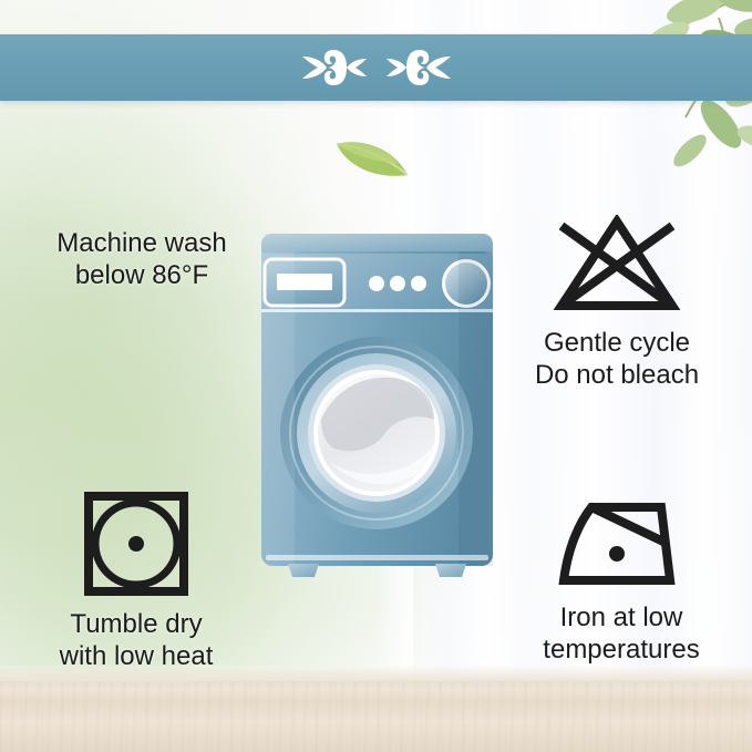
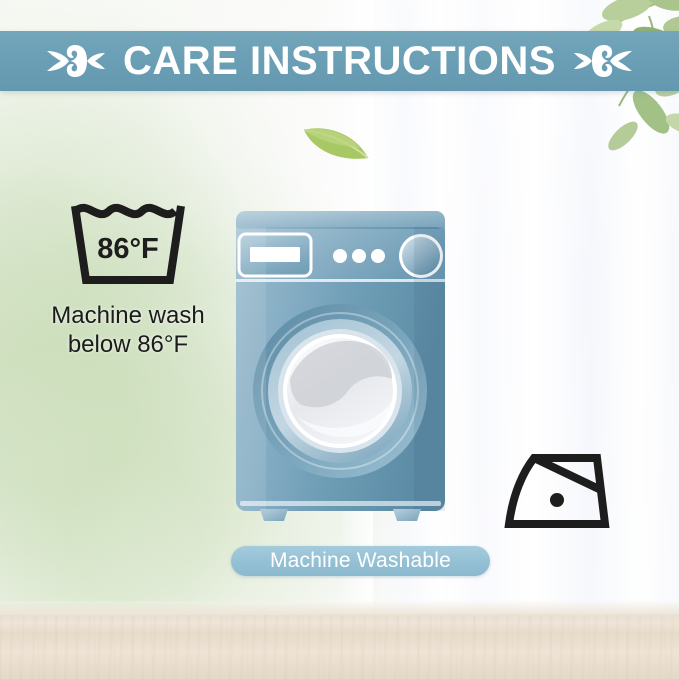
+ CARE INSTRUCTIONS
+ Machine Washable
+ 86°F
  Machine wash
  below 86°F
- Gentle cycle
- Do not bleach
- Tumble dry
- with low heat
- Iron at low
- temperatures
